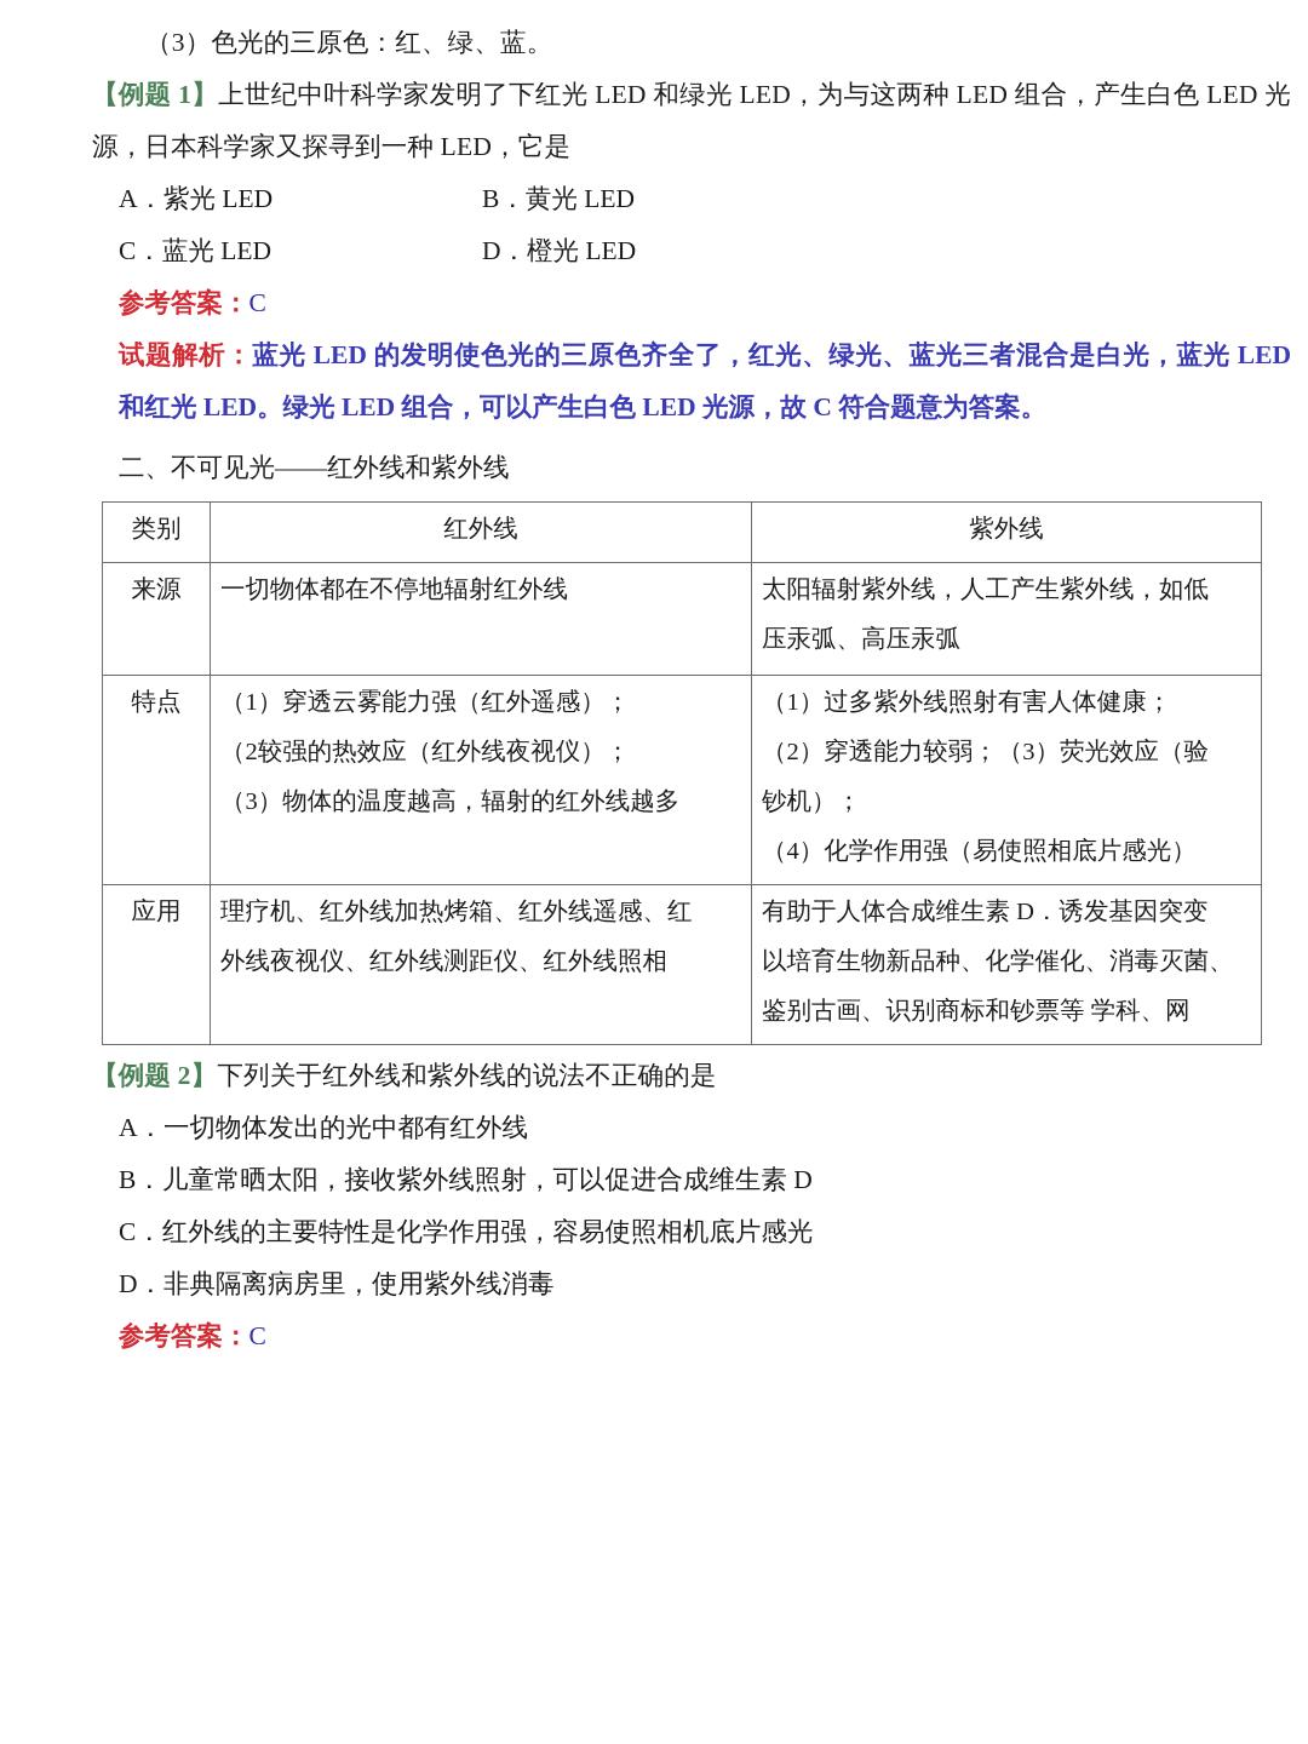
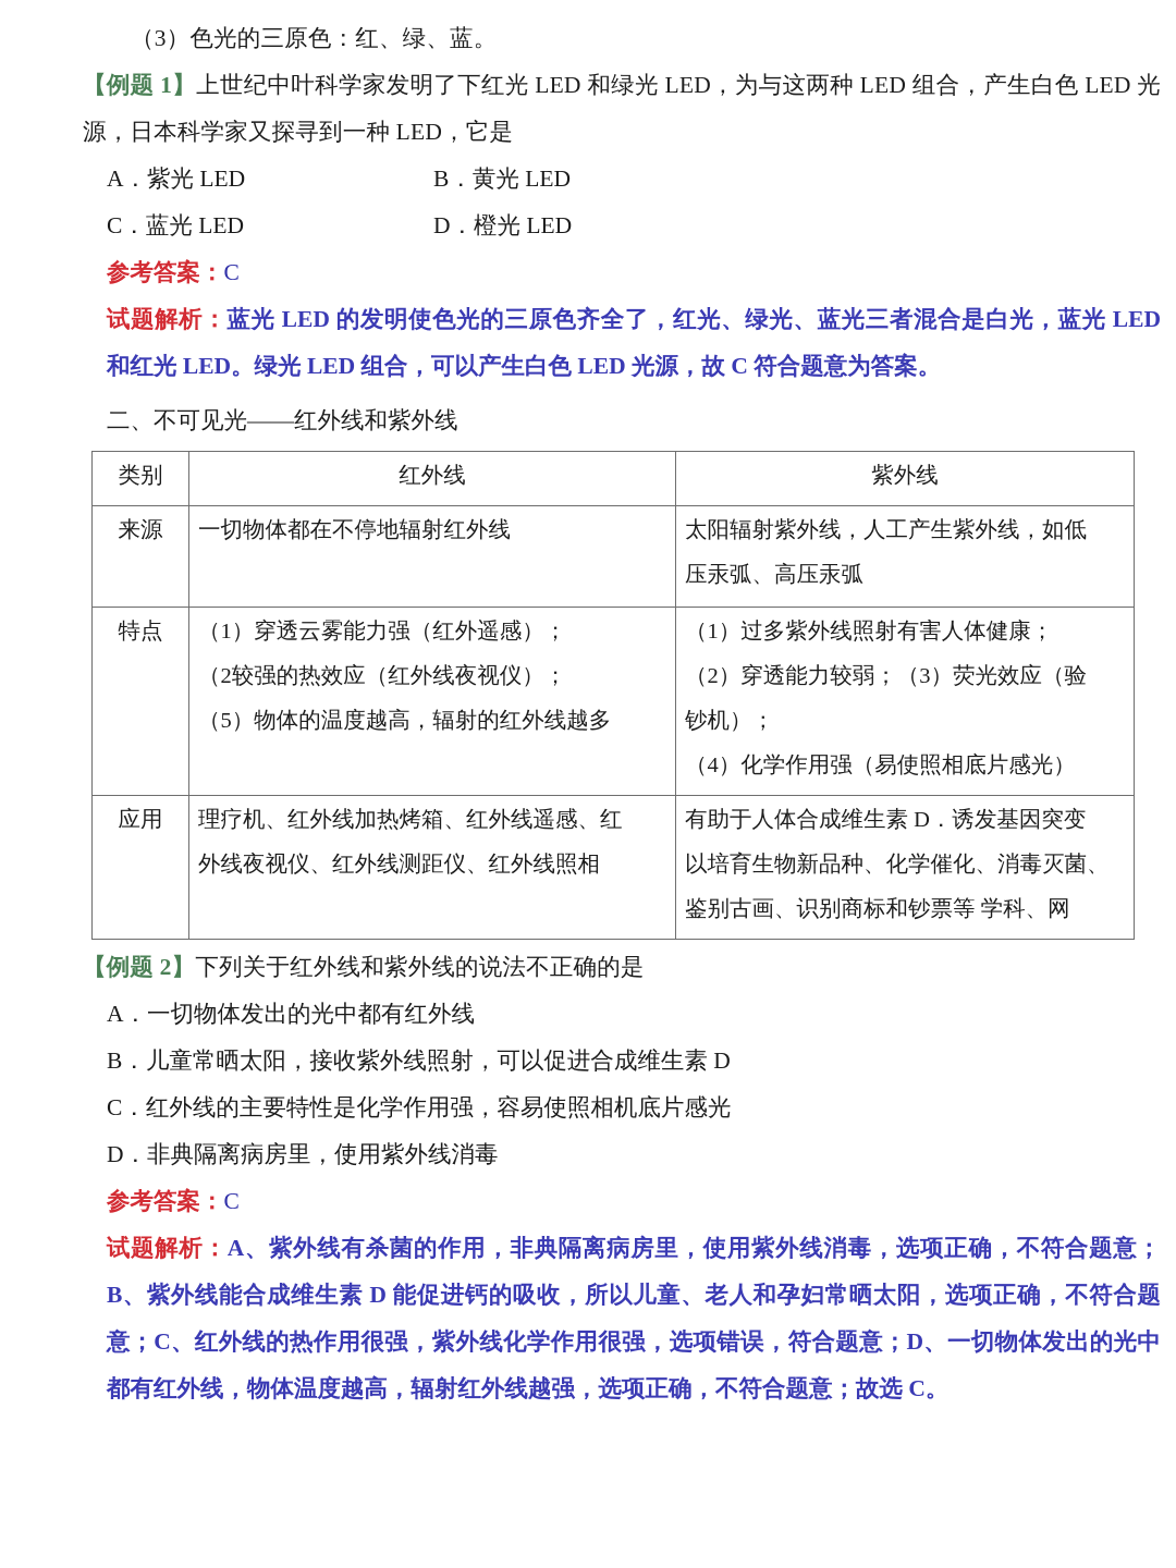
  （3）色光的三原色：红、绿、蓝。
  【例题 1】上世纪中叶科学家发明了下红光 LED 和绿光 LED，为与这两种 LED 组合，产生白色 LED 光源，日本科学家又探寻到一种 LED，它是
  A．紫光 LED
  B．黄光 LED
  C．蓝光 LED
  D．橙光 LED
  参考答案：C
  试题解析：蓝光 LED 的发明使色光的三原色齐全了，红光、绿光、蓝光三者混合是白光，蓝光 LED 和红光 LED。绿光 LED 组合，可以产生白色 LED 光源，故 C 符合题意为答案。
  二、不可见光——红外线和紫外线
  类别	红外线	紫外线
  来源	一切物体都在不停地辐射红外线	太阳辐射紫外线，人工产生紫外线，如低 压汞弧、高压汞弧
- 特点	（1）穿透云雾能力强（红外遥感）； （2较强的热效应（红外线夜视仪）； （3）物体的温度越高，辐射的红外线越多	（1）过多紫外线照射有害人体健康； （2）穿透能力较弱；（3）荧光效应（验 钞机）； （4）化学作用强（易使照相底片感光）
+ 特点	（1）穿透云雾能力强（红外遥感）； （2较强的热效应（红外线夜视仪）； （5）物体的温度越高，辐射的红外线越多	（1）过多紫外线照射有害人体健康； （2）穿透能力较弱；（3）荧光效应（验 钞机）； （4）化学作用强（易使照相底片感光）
  应用	理疗机、红外线加热烤箱、红外线遥感、红 外线夜视仪、红外线测距仪、红外线照相	有助于人体合成维生素 D．诱发基因突变 以培育生物新品种、化学催化、消毒灭菌、 鉴别古画、识别商标和钞票等 学科、网
  【例题 2】下列关于红外线和紫外线的说法不正确的是
  A．一切物体发出的光中都有红外线
  B．儿童常晒太阳，接收紫外线照射，可以促进合成维生素 D
  C．红外线的主要特性是化学作用强，容易使照相机底片感光
  D．非典隔离病房里，使用紫外线消毒
  参考答案：C
+ 试题解析：A、紫外线有杀菌的作用，非典隔离病房里，使用紫外线消毒，选项正确，不符合题意；B、紫外线能合成维生素 D 能促进钙的吸收，所以儿童、老人和孕妇常晒太阳，选项正确，不符合题意；C、红外线的热作用很强，紫外线化学作用很强，选项错误，符合题意；D、一切物体发出的光中都有红外线，物体温度越高，辐射红外线越强，选项正确，不符合题意；故选 C。
